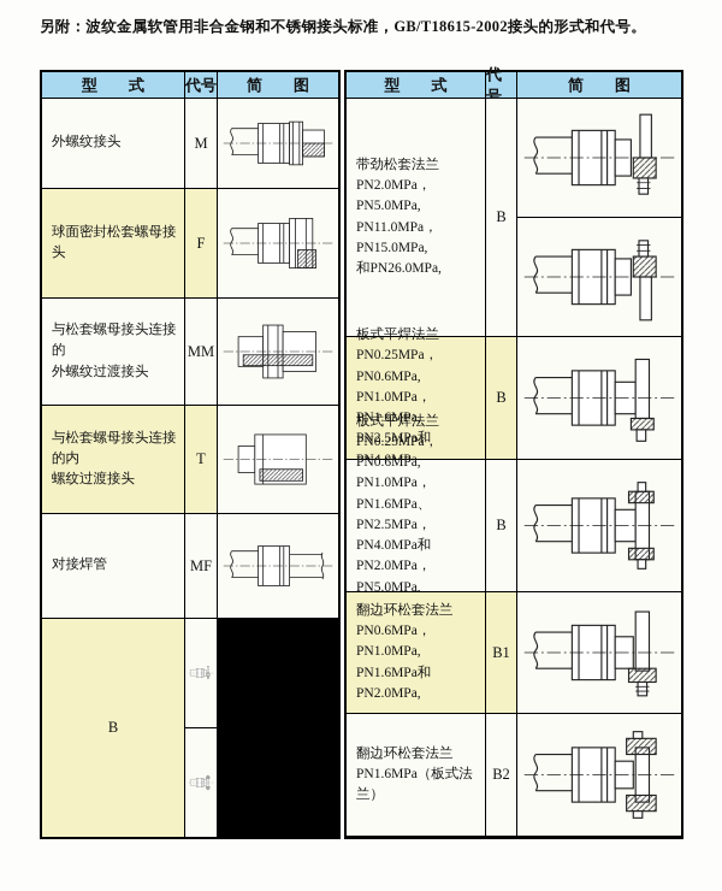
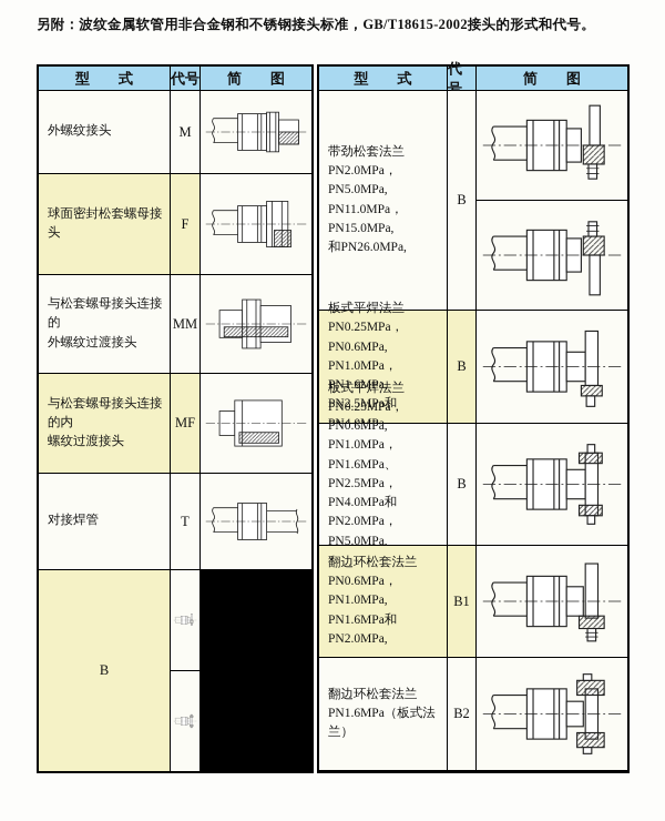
  另附：波纹金属软管用非合金钢和不锈钢接头标准，GB/T18615-2002接头的形式和代号。
  型 式
  代号
  简 图
  外螺纹接头
  M
  球面密封松套螺母接头
  F
  与松套螺母接头连接的
  外螺纹过渡接头
  MM
  与松套螺母接头连接的内
  螺纹过渡接头
- T
+ MF
  对接焊管
- MF
+ T
  B
  型 式
  代号
  简 图
  带劲松套法兰
  PN2.0MPa，PN5.0MPa,
  PN11.0MPa，PN15.0MPa,
  和PN26.0MPa,
  B
  板式平焊法兰
  PN0.25MPa，PN0.6MPa,
  PN1.0MPa，PN1.6MPa,
  B
  板式平焊法兰
  PN0.25MPa，PN0.6MPa,
  PN1.0MPa，PN1.6MPa、
  PN2.5MPa，PN4.0MPa和
  PN2.0MPa，PN5.0MPa,
  B
  翻边环松套法兰
  PN0.6MPa，PN1.0MPa,
  PN1.6MPa和PN2.0MPa,
  B1
  翻边环松套法兰
  PN1.6MPa（板式法兰）
  B2
